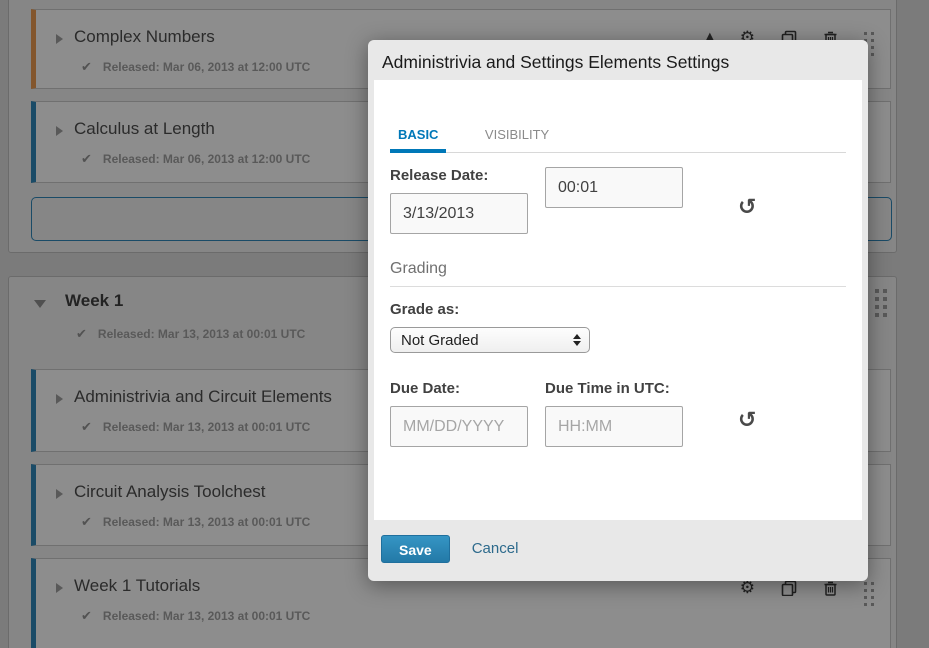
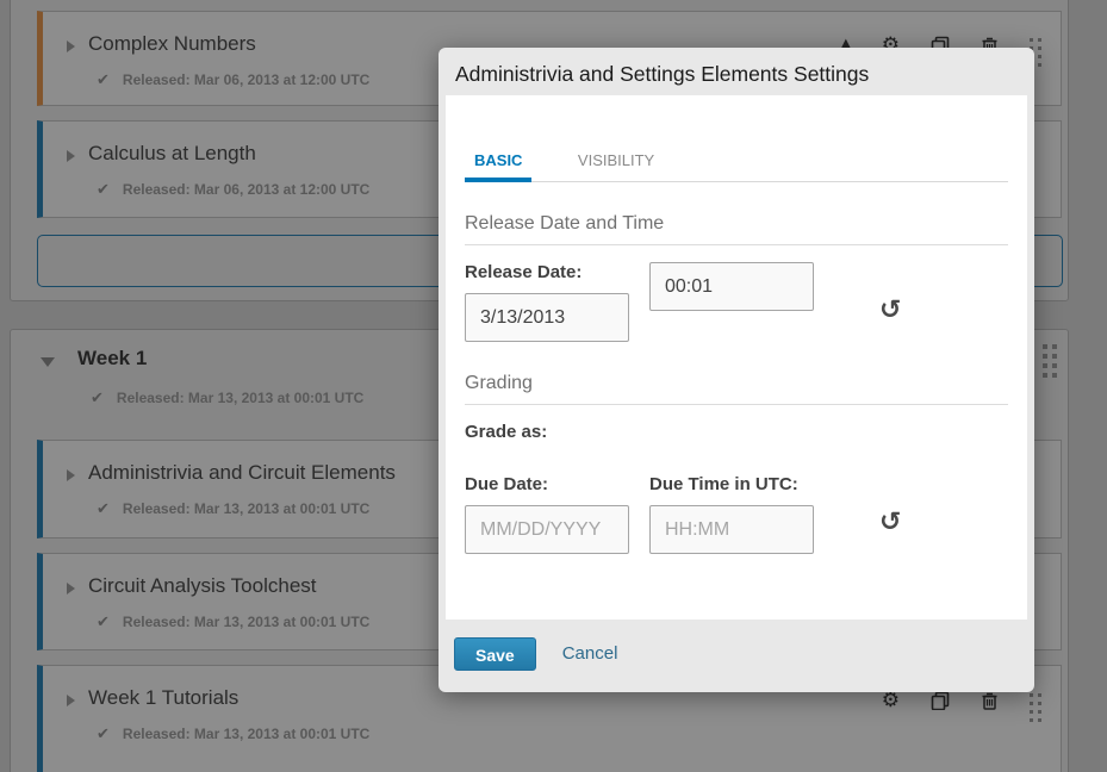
  Complex Numbers
  Released: Mar 06, 2013 at 12:00 UTC
  Calculus at Length
  Released: Mar 06, 2013 at 12:00 UTC
  Week 1
  Released: Mar 13, 2013 at 00:01 UTC
  Administrivia and Circuit Elements
  Released: Mar 13, 2013 at 00:01 UTC
  Circuit Analysis Toolchest
  Released: Mar 13, 2013 at 00:01 UTC
  Week 1 Tutorials
  Released: Mar 13, 2013 at 00:01 UTC
  Administrivia and Settings Elements Settings
  BASIC VISIBILITY
+ Release Date and Time
  Release Date:
  3/13/2013
  00:01
  Grading
  Grade as:
- Not Graded
  Due Date:
  MM/DD/YYYY
  Due Time in UTC:
  HH:MM
  Save
  Cancel
